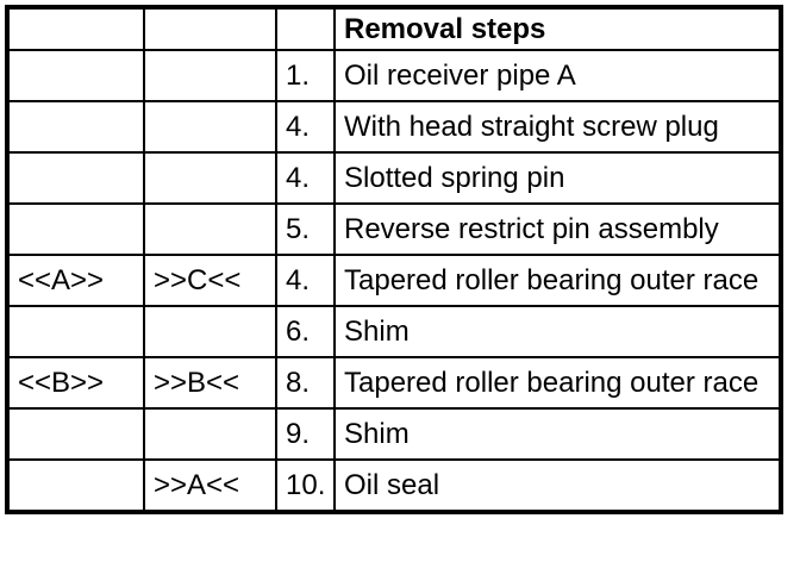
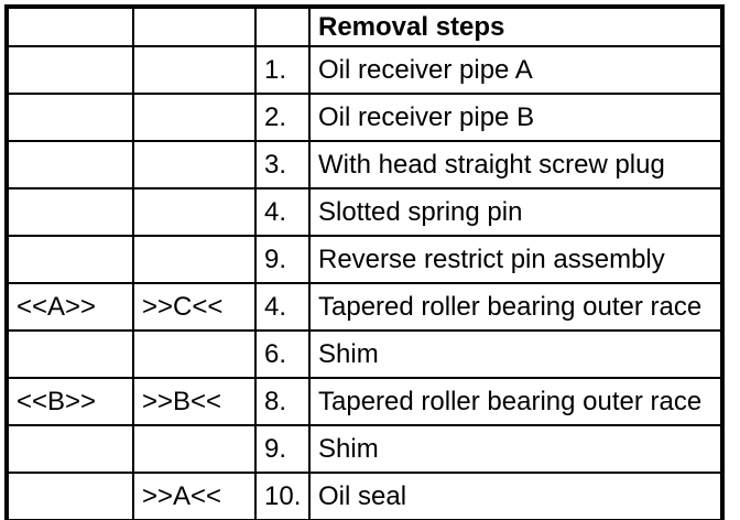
  			Removal steps
  		1.	Oil receiver pipe A
+ 		2.	Oil receiver pipe B
- 		4.	With head straight screw plug
+ 		3.	With head straight screw plug
  		4.	Slotted spring pin
- 		5.	Reverse restrict pin assembly
+ 		9.	Reverse restrict pin assembly
  <<A>>	>>C<<	4.	Tapered roller bearing outer race
  		6.	Shim
  <<B>>	>>B<<	8.	Tapered roller bearing outer race
  		9.	Shim
  	>>A<<	10.	Oil seal
